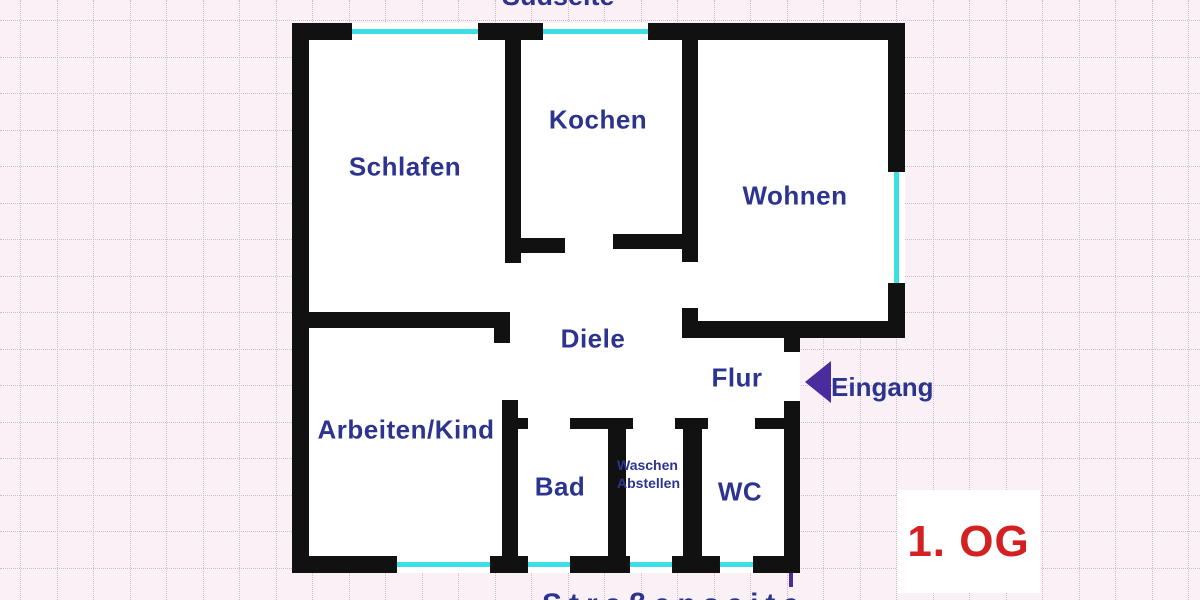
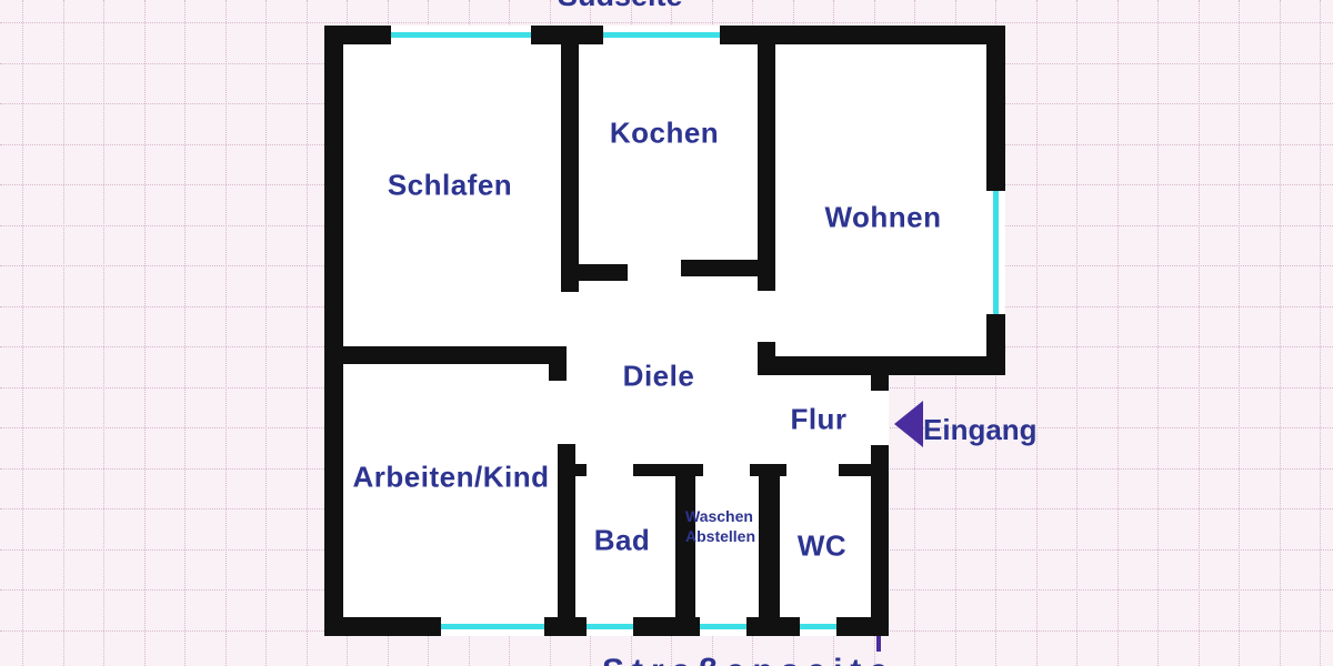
  Schlafen
  Kochen
  Wohnen
  Diele
  Flur
  Arbeiten/Kind
  Bad
  WC
  Waschen
  Abstellen
  Eingang
- 1. OG
